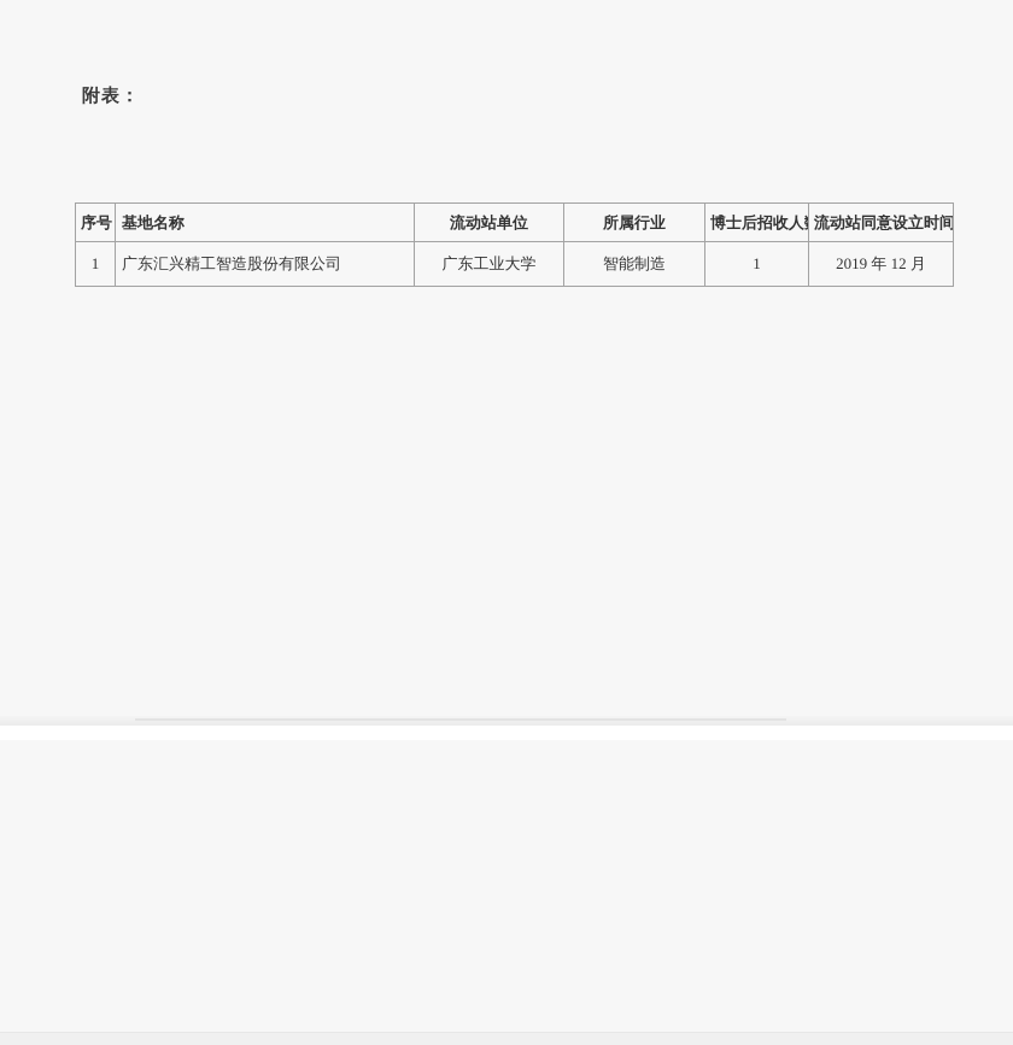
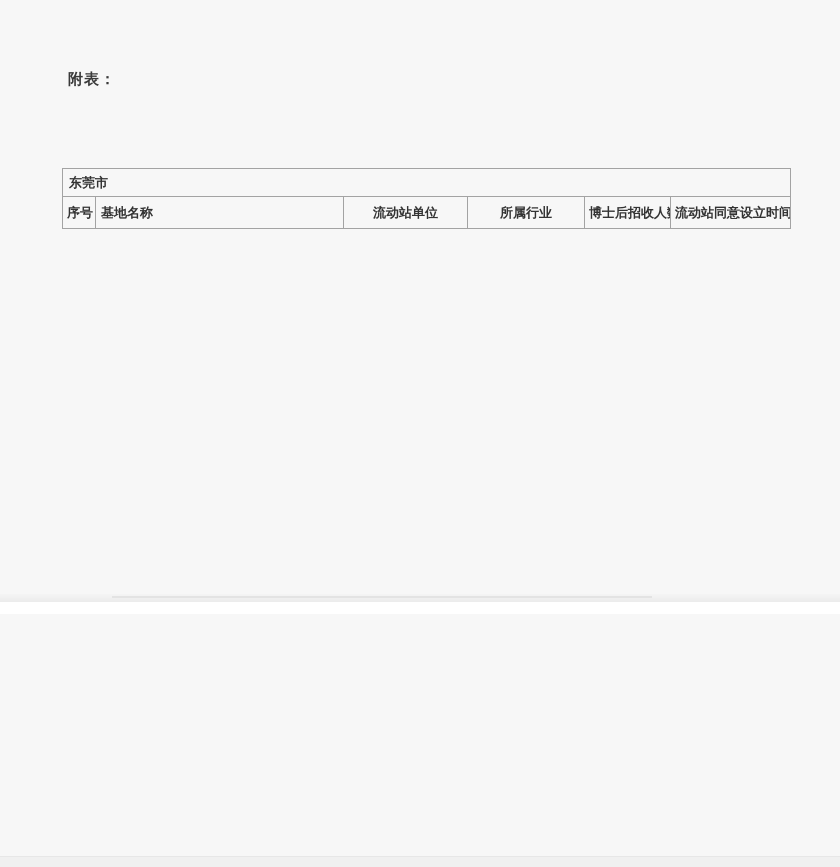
  附表：
+ 东莞市
  序号	基地名称	流动站单位	所属行业	博士后招收人	流动站同意设立时间
- 1	广东汇兴精工智造股份有限公司	广东工业大学	智能制造	1	2019 年 12 月
